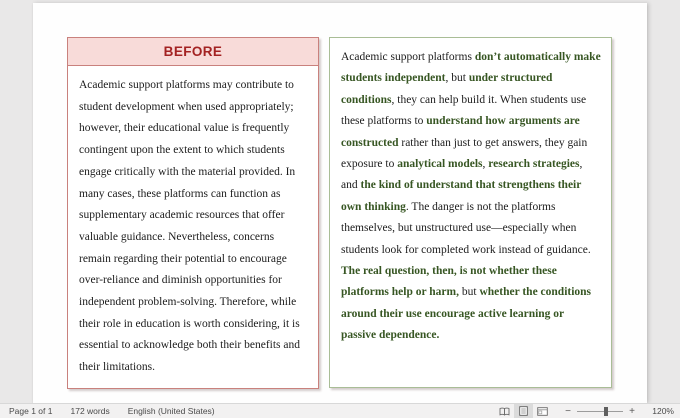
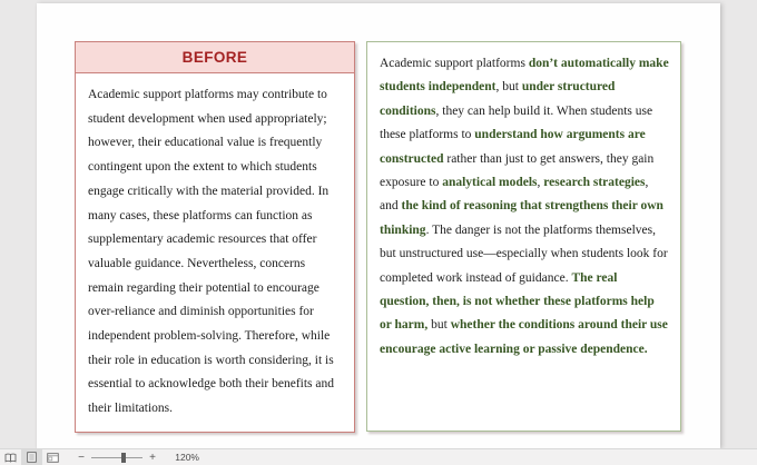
  BEFORE
  Academic support platforms may contribute to student development when used appropriately; however, their educational value is frequently contingent upon the extent to which students engage critically with the material provided. In many cases, these platforms can function as supplementary academic resources that offer valuable guidance. Nevertheless, concerns remain regarding their potential to encourage over-reliance and diminish opportunities for independent problem-solving. Therefore, while their role in education is worth considering, it is essential to acknowledge both their benefits and their limitations.
- Academic support platforms don’t automatically make students independent, but under structured conditions, they can help build it. When students use these platforms to understand how arguments are constructed rather than just to get answers, they gain exposure to analytical models, research strategies, and the kind of understand that strengthens their own thinking. The danger is not the platforms themselves, but unstructured use—especially when students look for completed work instead of guidance. The real question, then, is not whether these platforms help or harm, but whether the conditions around their use encourage active learning or passive dependence.
+ Academic support platforms don’t automatically make students independent, but under structured conditions, they can help build it. When students use these platforms to understand how arguments are constructed rather than just to get answers, they gain exposure to analytical models, research strategies, and the kind of reasoning that strengthens their own thinking. The danger is not the platforms themselves, but unstructured use—especially when students look for completed work instead of guidance. The real question, then, is not whether these platforms help or harm, but whether the conditions around their use encourage active learning or passive dependence.
- Page 1 of 1
- 172 words
- English (United States)
  −
  +
  120%
